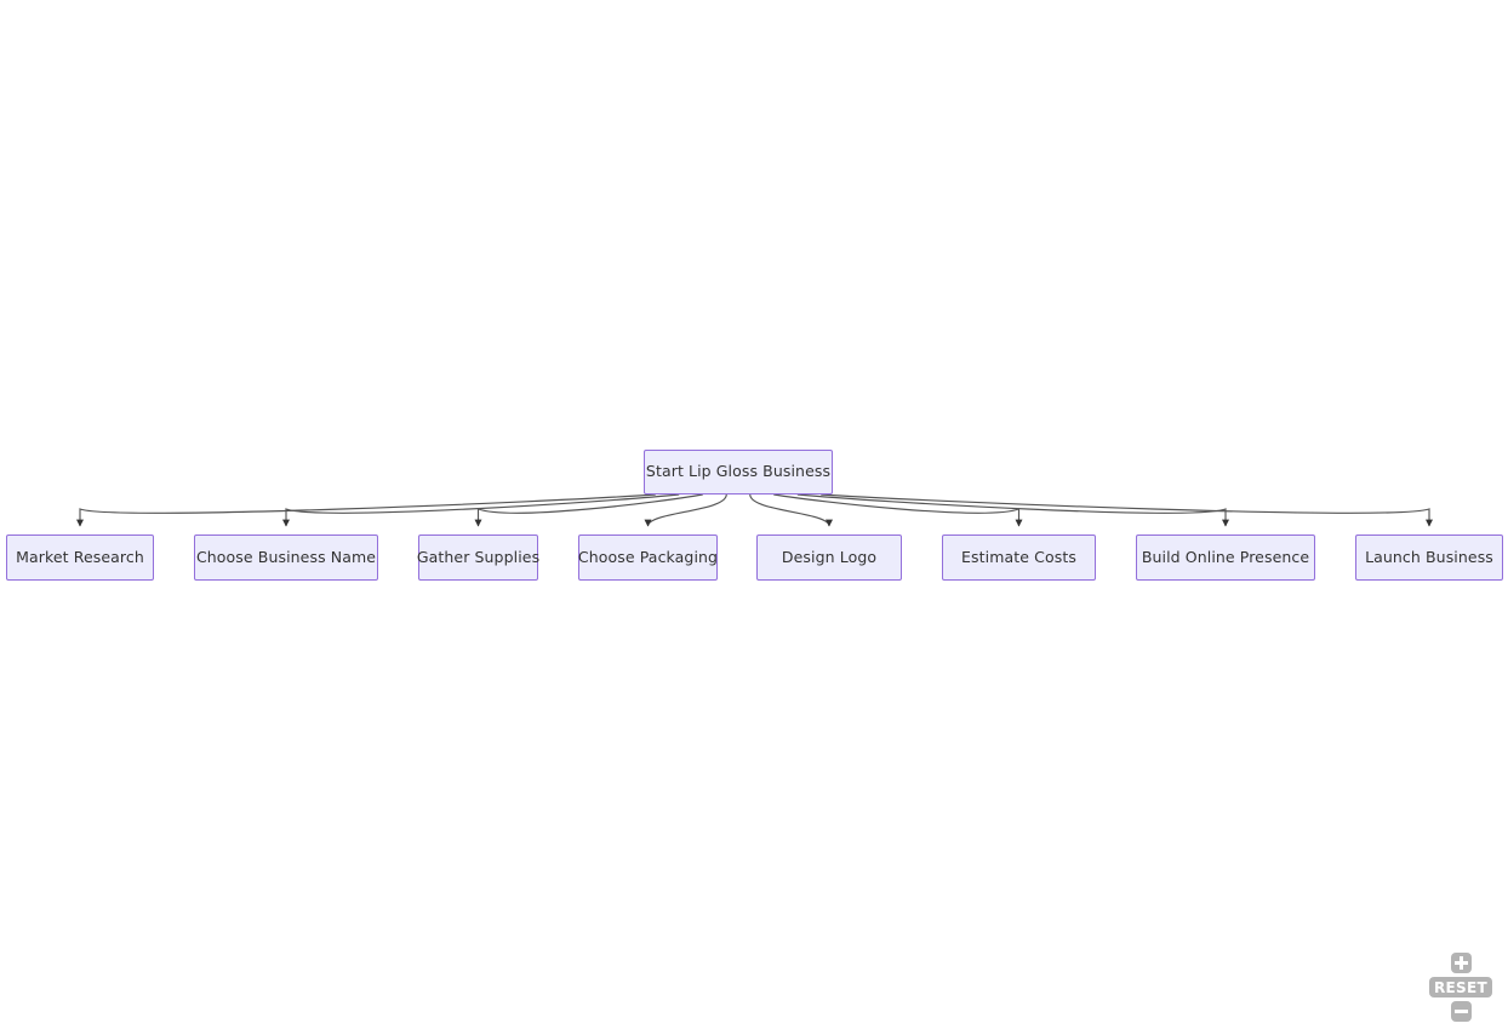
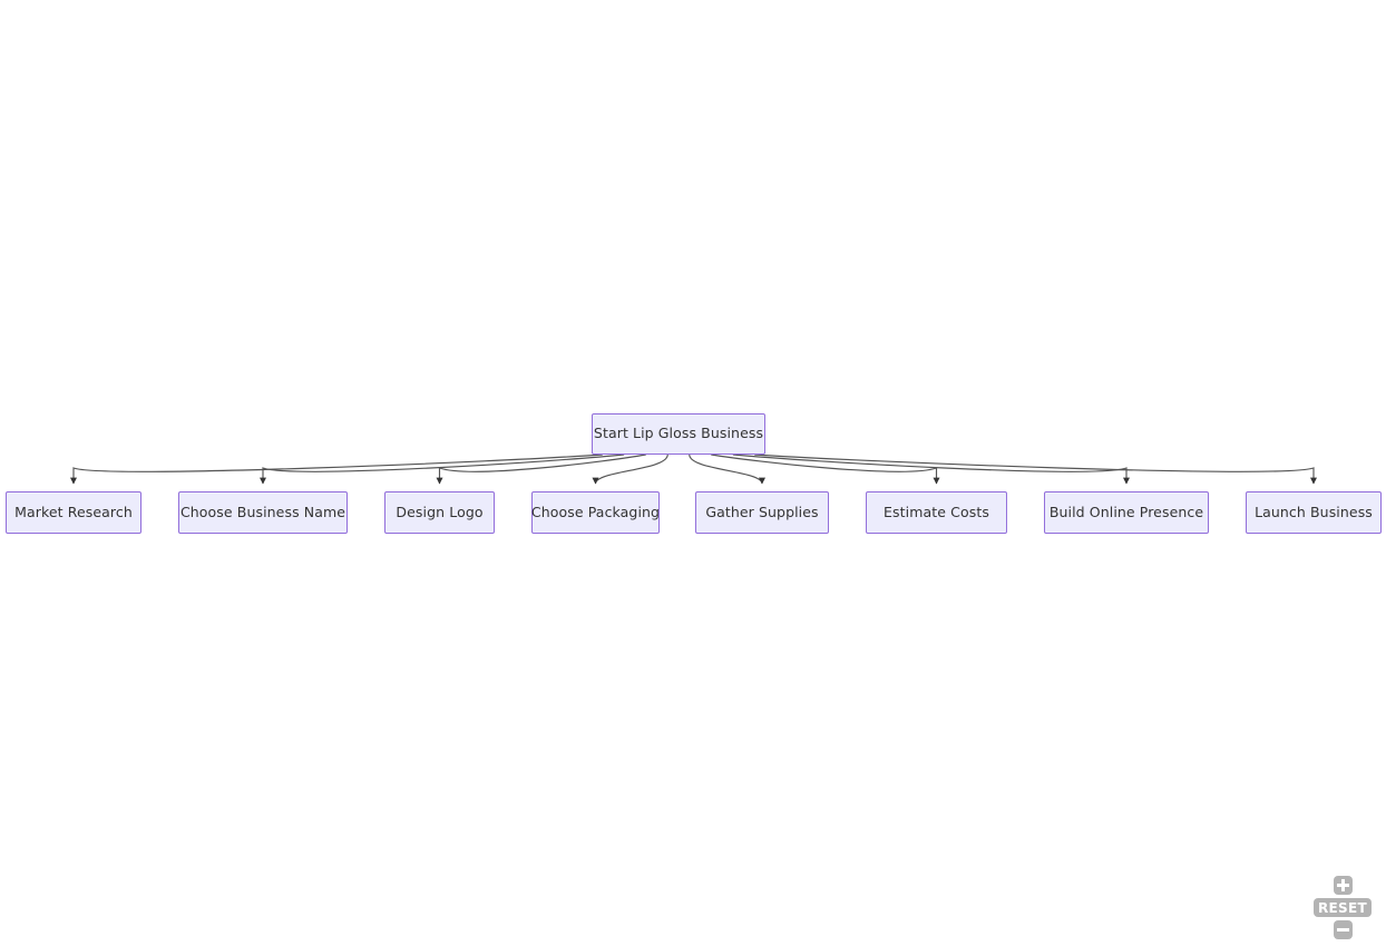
  Start Lip Gloss Business
  Market Research
  Choose Business Name
- Gather Supplies
+ Design Logo
  Choose Packaging
- Design Logo
+ Gather Supplies
  Estimate Costs
  Build Online Presence
  Launch Business
  RESET
